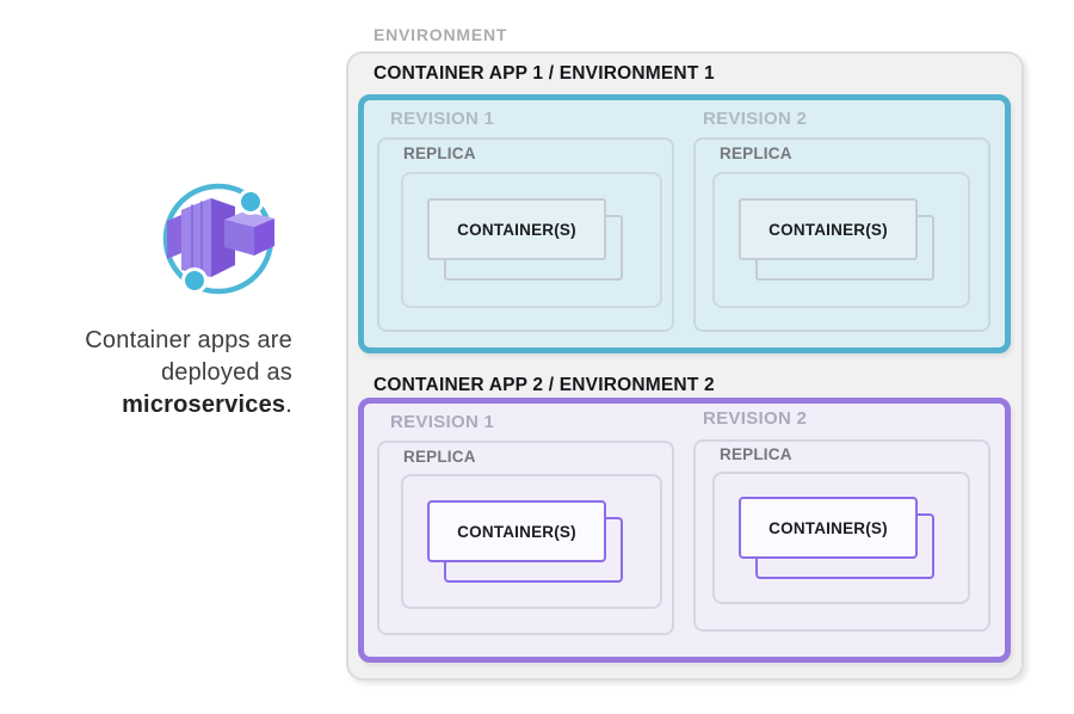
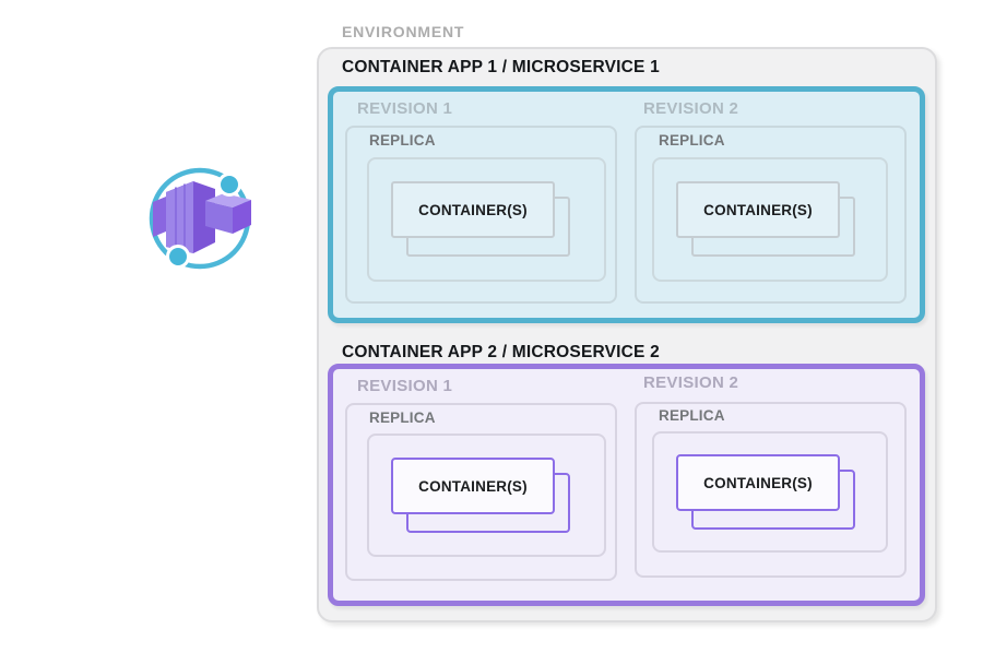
- Container apps are
- deployed as
- microservices.
  ENVIRONMENT
- CONTAINER APP 1 / ENVIRONMENT 1
+ CONTAINER APP 1 / MICROSERVICE 1
  REVISION 1
  REVISION 2
  REPLICA
  CONTAINER(S)
  REPLICA
  CONTAINER(S)
- CONTAINER APP 2 / ENVIRONMENT 2
+ CONTAINER APP 2 / MICROSERVICE 2
  REVISION 1
  REVISION 2
  REPLICA
  CONTAINER(S)
  REPLICA
  CONTAINER(S)
